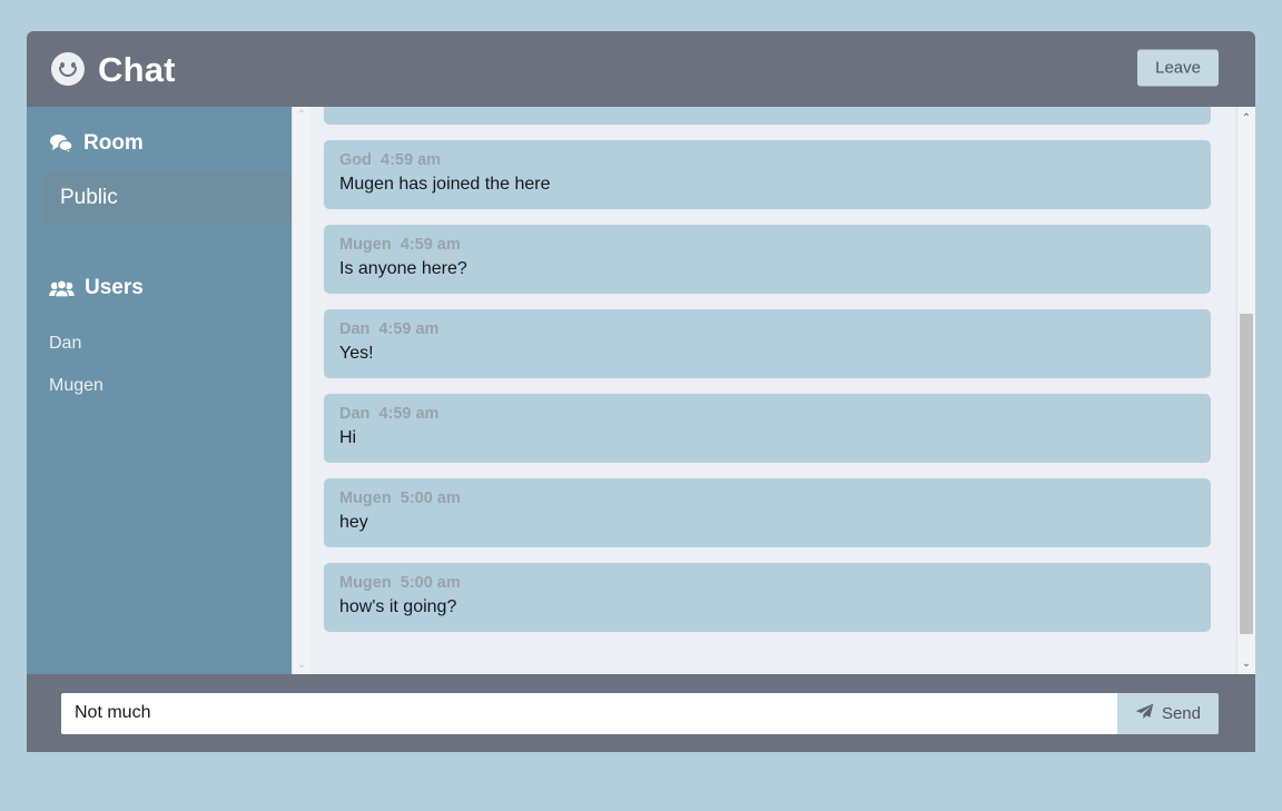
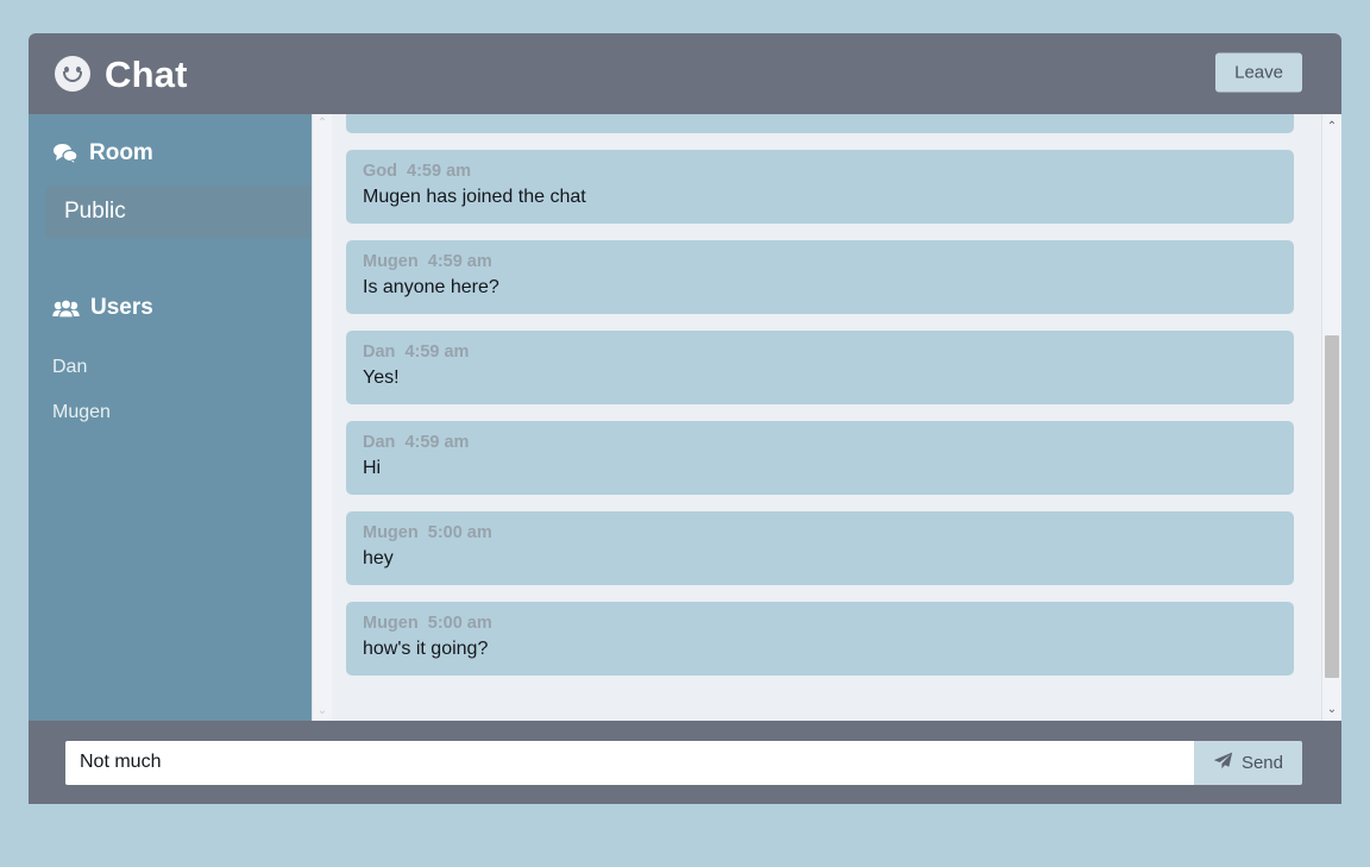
  Chat
  Leave
  Room
  Public
  Users
  Dan
  Mugen
  ⌃
  ⌄
  God 4:59 am
- Mugen has joined the here
+ Mugen has joined the chat
  Mugen 4:59 am
  Is anyone here?
  Dan 4:59 am
  Yes!
  Dan 4:59 am
  Hi
  Mugen 5:00 am
  hey
  Mugen 5:00 am
  how's it going?
  ⌃
  ⌄
  Not much
  Send
